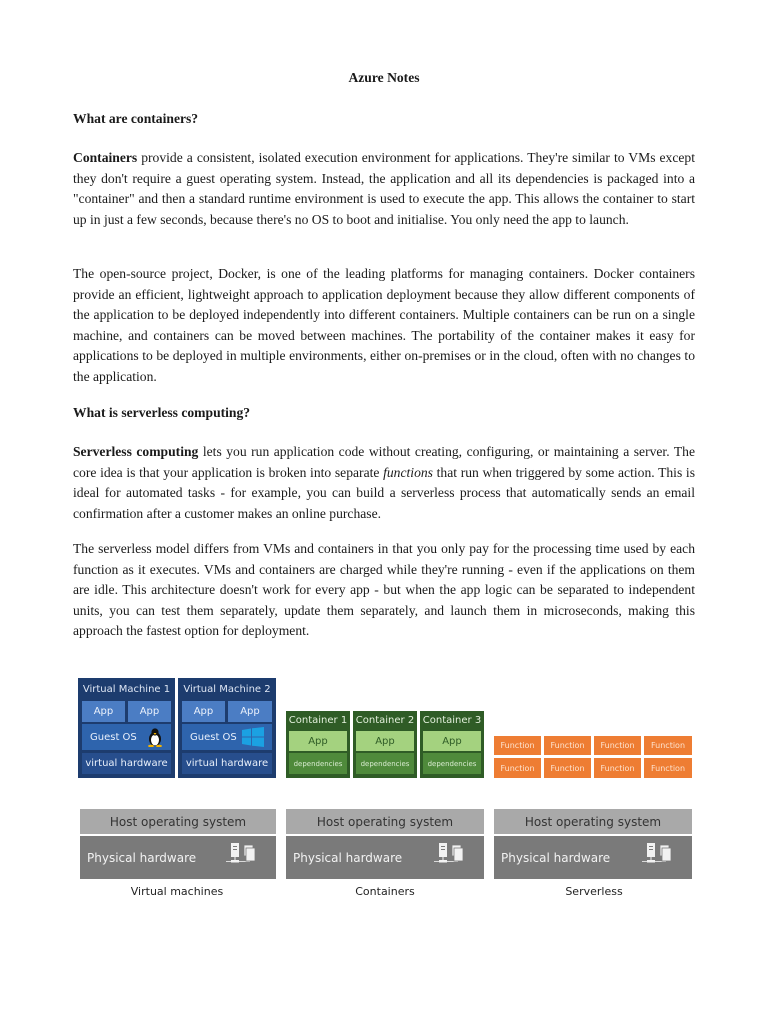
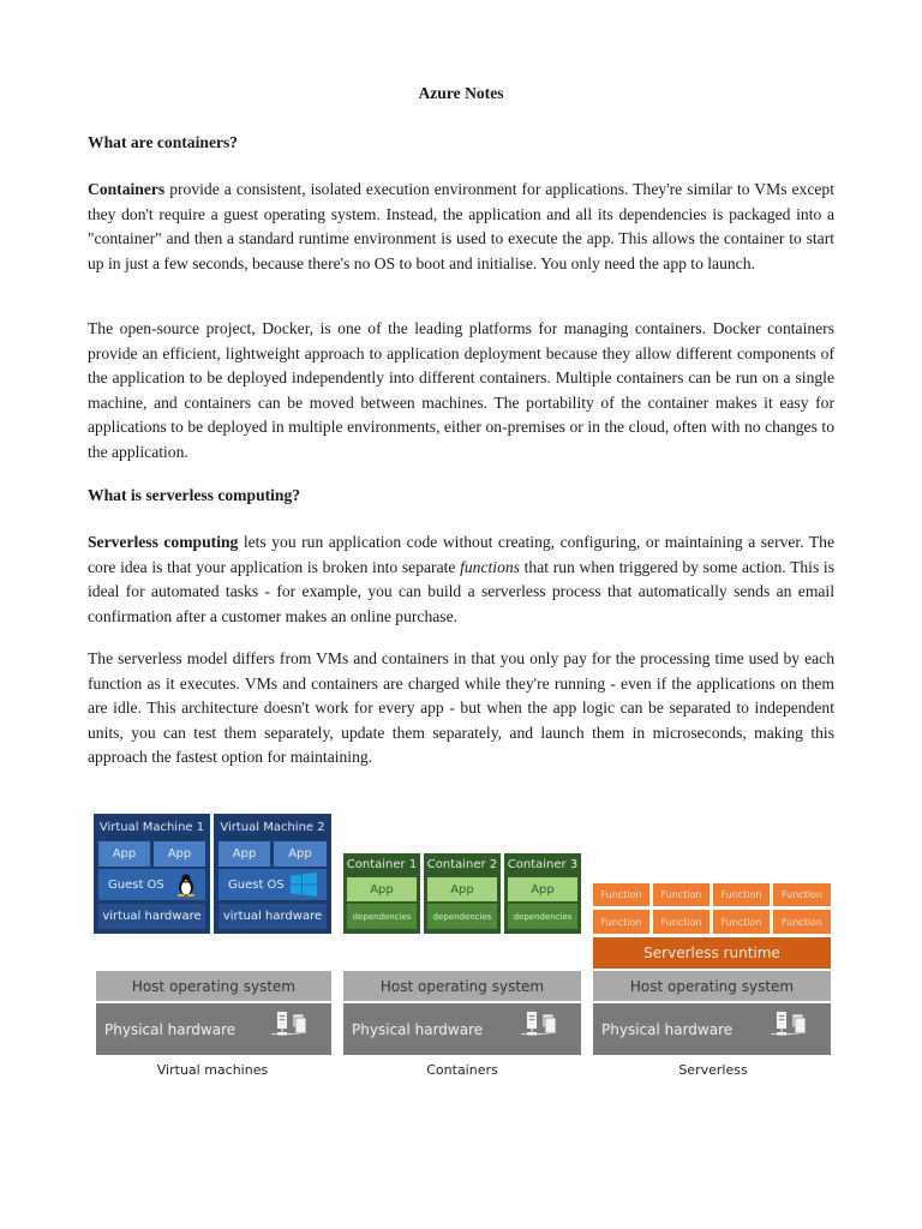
  Azure Notes
  What are containers?
  Containers provide a consistent, isolated execution environment for applications. They're similar to VMs except they don't require a guest operating system. Instead, the application and all its dependencies is packaged into a "container" and then a standard runtime environment is used to execute the app. This allows the container to start up in just a few seconds, because there's no OS to boot and initialise. You only need the app to launch.
  The open-source project, Docker, is one of the leading platforms for managing containers. Docker containers provide an efficient, lightweight approach to application deployment because they allow different components of the application to be deployed independently into different containers. Multiple containers can be run on a single machine, and containers can be moved between machines. The portability of the container makes it easy for applications to be deployed in multiple environments, either on-premises or in the cloud, often with no changes to the application.
  What is serverless computing?
  Serverless computing lets you run application code without creating, configuring, or maintaining a server. The core idea is that your application is broken into separate functions that run when triggered by some action. This is ideal for automated tasks - for example, you can build a serverless process that automatically sends an email confirmation after a customer makes an online purchase.
- The serverless model differs from VMs and containers in that you only pay for the processing time used by each function as it executes. VMs and containers are charged while they're running - even if the applications on them are idle. This architecture doesn't work for every app - but when the app logic can be separated to independent units, you can test them separately, update them separately, and launch them in microseconds, making this approach the fastest option for deployment.
+ The serverless model differs from VMs and containers in that you only pay for the processing time used by each function as it executes. VMs and containers are charged while they're running - even if the applications on them are idle. This architecture doesn't work for every app - but when the app logic can be separated to independent units, you can test them separately, update them separately, and launch them in microseconds, making this approach the fastest option for maintaining.
  Virtual Machine 1
  App
  App
  Guest OS
  virtual hardware
  Virtual Machine 2
  App
  App
  Guest OS
  virtual hardware
  Host operating system
  Physical hardware
  Virtual machines
  Container 1
  App
  dependencies
  Container 2
  App
  dependencies
  Container 3
  App
  dependencies
  Host operating system
  Physical hardware
  Containers
  Function
  Function
  Function
  Function
  Function
  Function
  Function
  Function
+ Serverless runtime
  Host operating system
  Physical hardware
  Serverless
